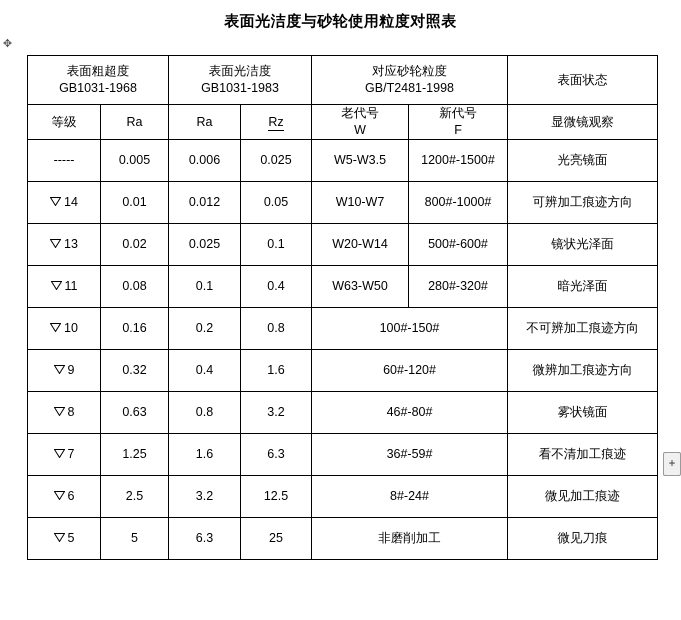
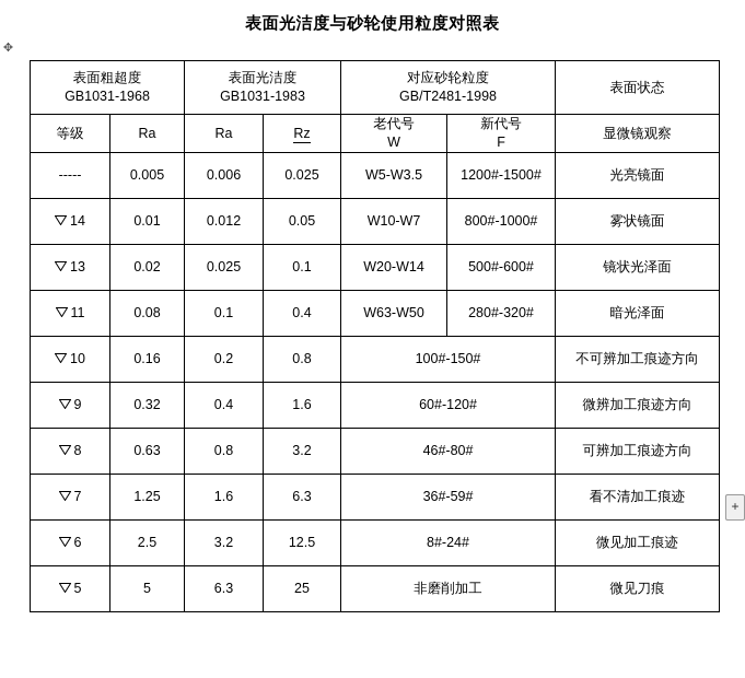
  表面光洁度与砂轮使用粒度对照表
  ✥
  +
  表面粗超度 GB1031-1968	表面光洁度 GB1031-1983	对应砂轮粒度 GB/T2481-1998	表面状态
  等级	Ra	Ra	Rz	老代号 W	新代号 F	显微镜观察
  -----	0.005	0.006	0.025	W5-W3.5	1200#-1500#	光亮镜面
- 14	0.01	0.012	0.05	W10-W7	800#-1000#	可辨加工痕迹方向
+ 14	0.01	0.012	0.05	W10-W7	800#-1000#	雾状镜面
  13	0.02	0.025	0.1	W20-W14	500#-600#	镜状光泽面
  11	0.08	0.1	0.4	W63-W50	280#-320#	暗光泽面
  10	0.16	0.2	0.8	100#-150#	不可辨加工痕迹方向
  9	0.32	0.4	1.6	60#-120#	微辨加工痕迹方向
- 8	0.63	0.8	3.2	46#-80#	雾状镜面
+ 8	0.63	0.8	3.2	46#-80#	可辨加工痕迹方向
  7	1.25	1.6	6.3	36#-59#	看不清加工痕迹
  6	2.5	3.2	12.5	8#-24#	微见加工痕迹
  5	5	6.3	25	非磨削加工	微见刀痕
